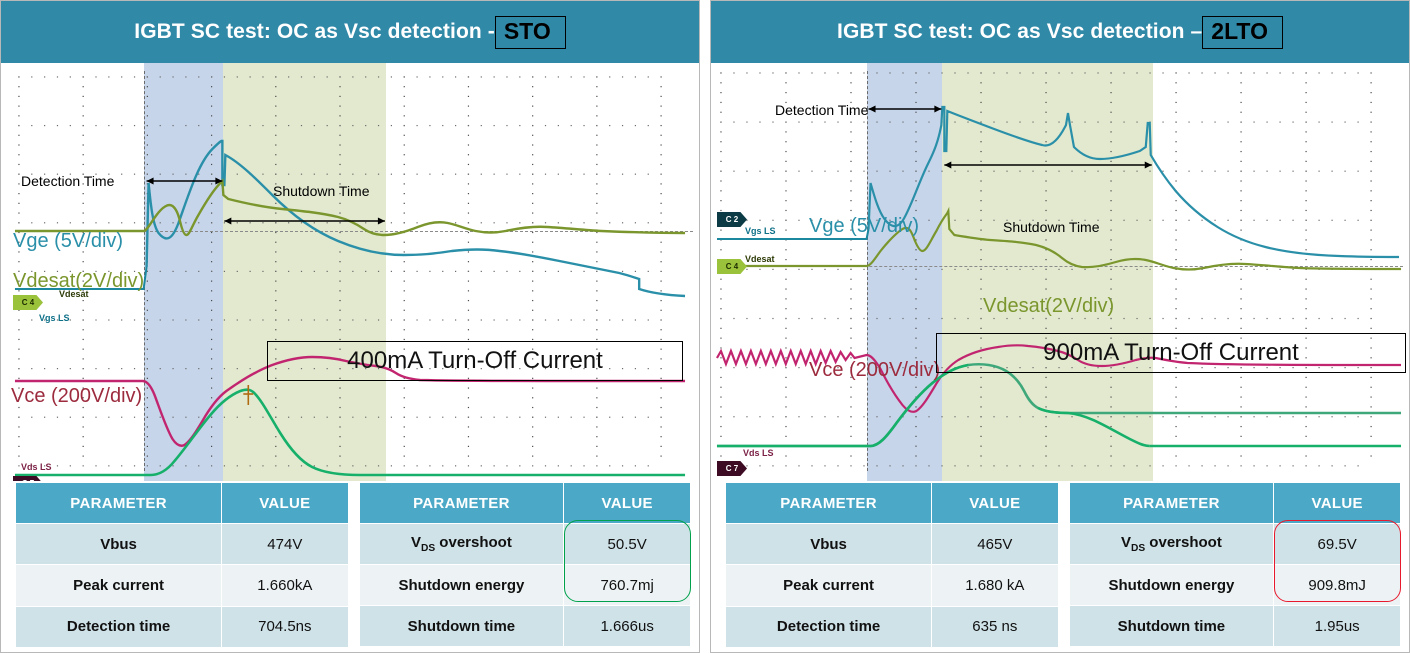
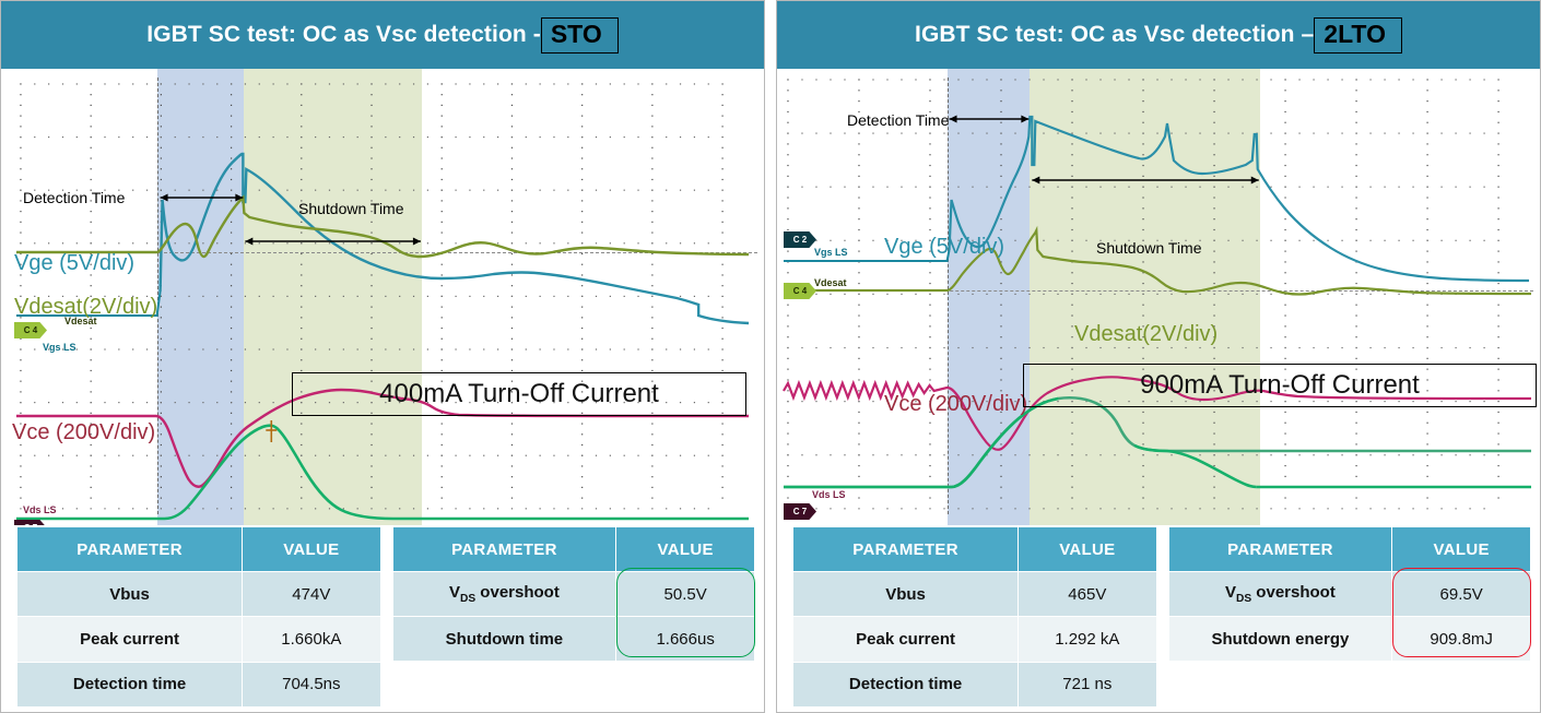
  IGBT SC test: OC as Vsc detection -
  STO
  Detection Time
  Shutdown Time
  Vge (5V/div)
  Vdesat(2V/div)
  Vce (200V/div)
  C 4
  Vdesat
  Vgs LS
  Vds LS
  400mA Turn-Off Current
  PARAMETER	VALUE
  Vbus	474V
  Peak current	1.660kA
  Detection time	704.5ns
  PARAMETER	VALUE
  VDS overshoot	50.5V
- Shutdown energy	760.7mj
  Shutdown time	1.666us
  IGBT SC test: OC as Vsc detection –
  2LTO
  Detection Time
  Shutdown Time
  Vge (5V/div)
  Vdesat(2V/div)
  Vce (200V/div)
  C 2
  Vgs LS
  C 4
  Vdesat
  C 7
  Vds LS
  900mA Turn-Off Current
  PARAMETER	VALUE
  Vbus	465V
- Peak current	1.680 kA
+ Peak current	1.292 kA
- Detection time	635 ns
+ Detection time	721 ns
  PARAMETER	VALUE
  VDS overshoot	69.5V
  Shutdown energy	909.8mJ
- Shutdown time	1.95us
